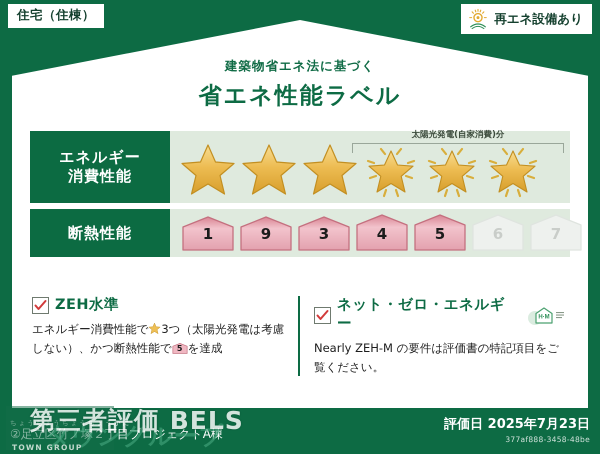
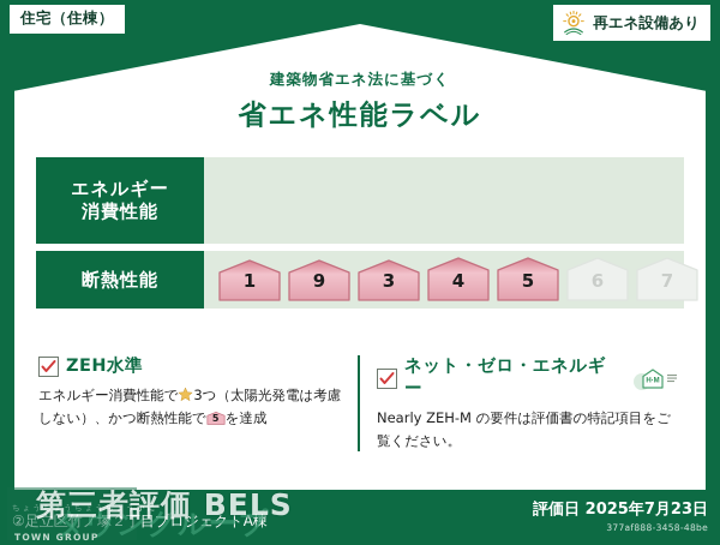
  住宅（住棟）
  再エネ設備あり
  建築物省エネ法に基づく
  省エネ性能ラベル
  エネルギー
  消費性能
- 太陽光発電(自家消費)分
  断熱性能
  1
  9
  3
  4
  5
  6
  7
  ZEH水準
  エネルギー消費性能で 3つ（太陽光発電は考慮しない）、かつ断熱性能で
  5
  を達成
  ネット・ゼロ・エネルギー
  Nearly ZEH-M の要件は評価書の特記項目をご覧ください。
  ちょうちょうちょうちょうかに
  ②足立区竹ノ塚２丁目プロジェクトA棟
  評価日 2025年7月23日
  377af888-3458-48be
  タウングループ
  第三者評価 BELS
  TOWN GROUP
